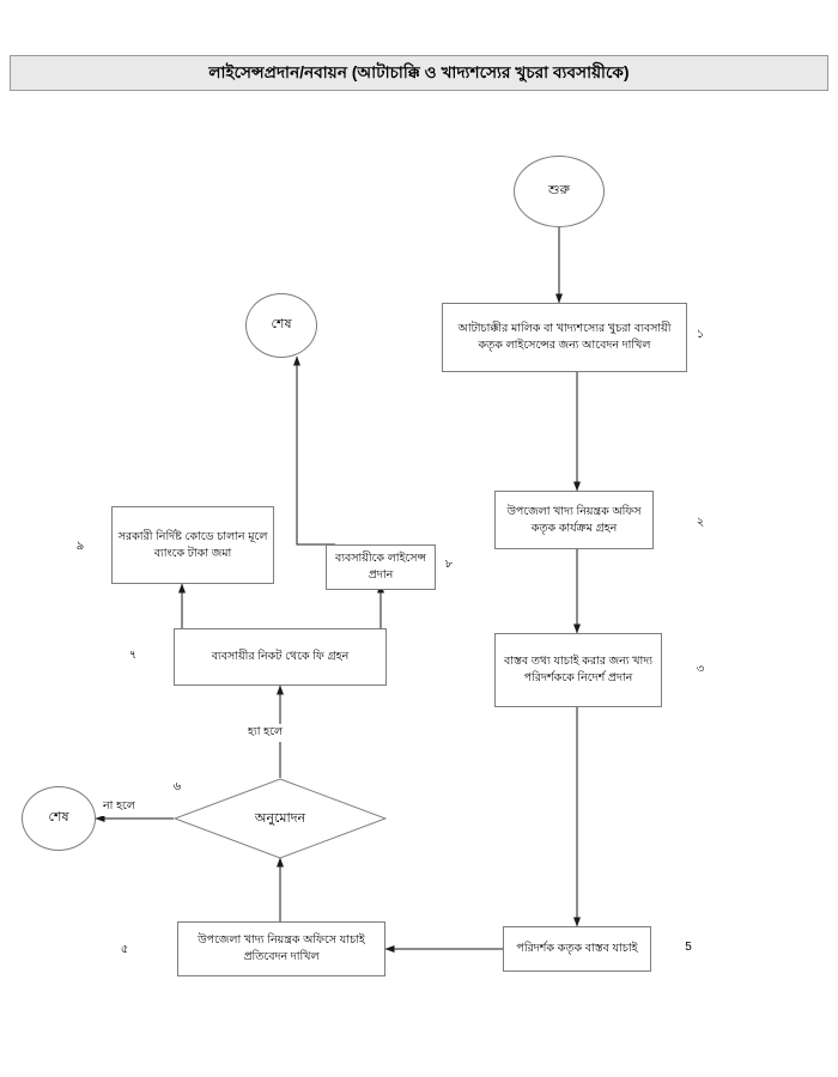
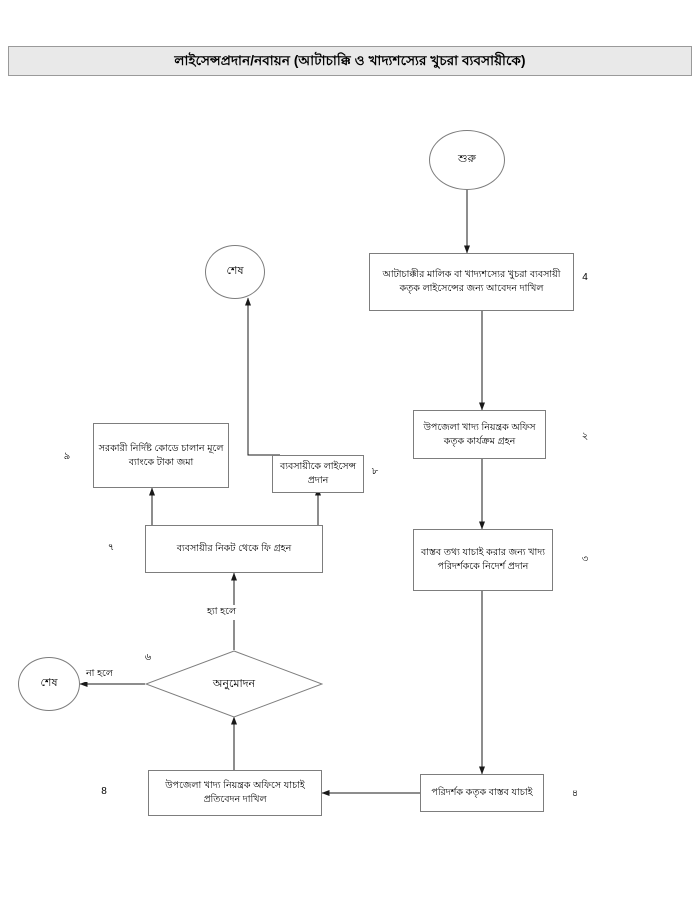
  লাইসেন্সপ্রদান/নবায়ন (আটাচাক্কি ও খাদ্যশস্যের খুচরা ব্যবসায়ীকে)
  শুরু
  আটাচাক্কীর মালিক বা খাদ্যশস্যের খুচরা ব্যবসায়ী কতৃক লাইসেন্সের জন্য আবেদন দাখিল
- ১
+ 4
  উপজেলা খাদ্য নিয়ন্ত্রক অফিস কতৃক কার্যক্রম গ্রহন
  ২
  বাস্তব তথ্য যাচাই করার জন্য খাদ্য পরিদর্শককে নিদের্শ প্রদান
  ৩
  পরিদর্শক কতৃক বাস্তব যাচাই
- 5
+ ৪
  উপজেলা খাদ্য নিয়ন্ত্রক অফিসে যাচাই প্রতিবেদন দাখিল
- ৫
+ 8
  অনুমোদন
  ৬
  না হলে
  হ্যা হলে
  শেষ
  ব্যবসায়ীর নিকট থেকে ফি গ্রহন
  ৭
  ব্যবসায়ীকে লাইসেন্স প্রদান
  ৮
  সরকারী নির্দিষ্ট কোডে চালান মূলে ব্যাংকে টাকা জমা
  ৯
  শেষ
